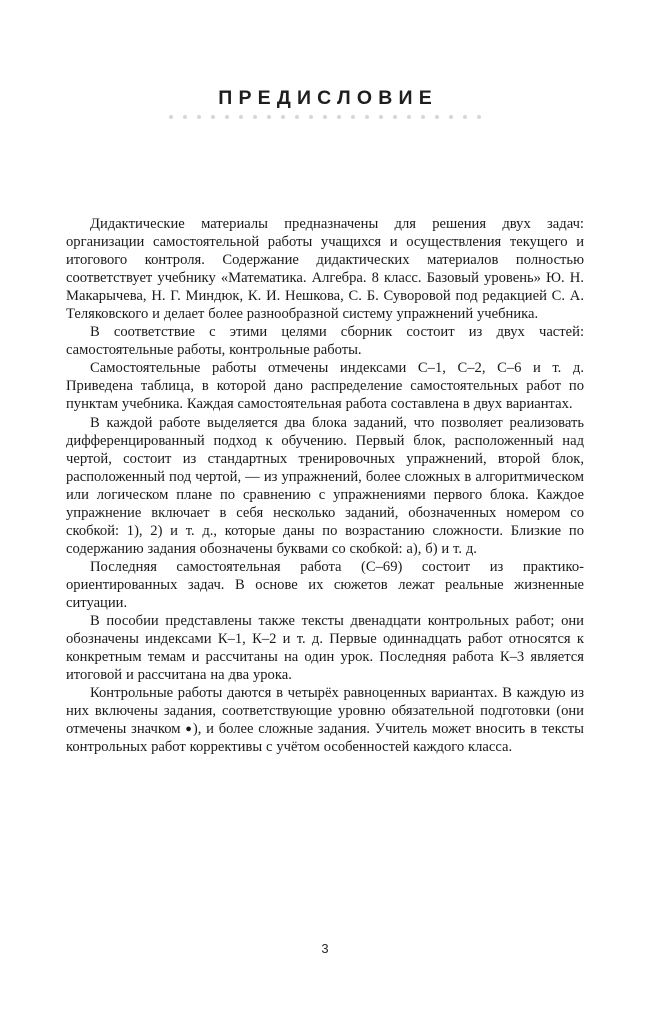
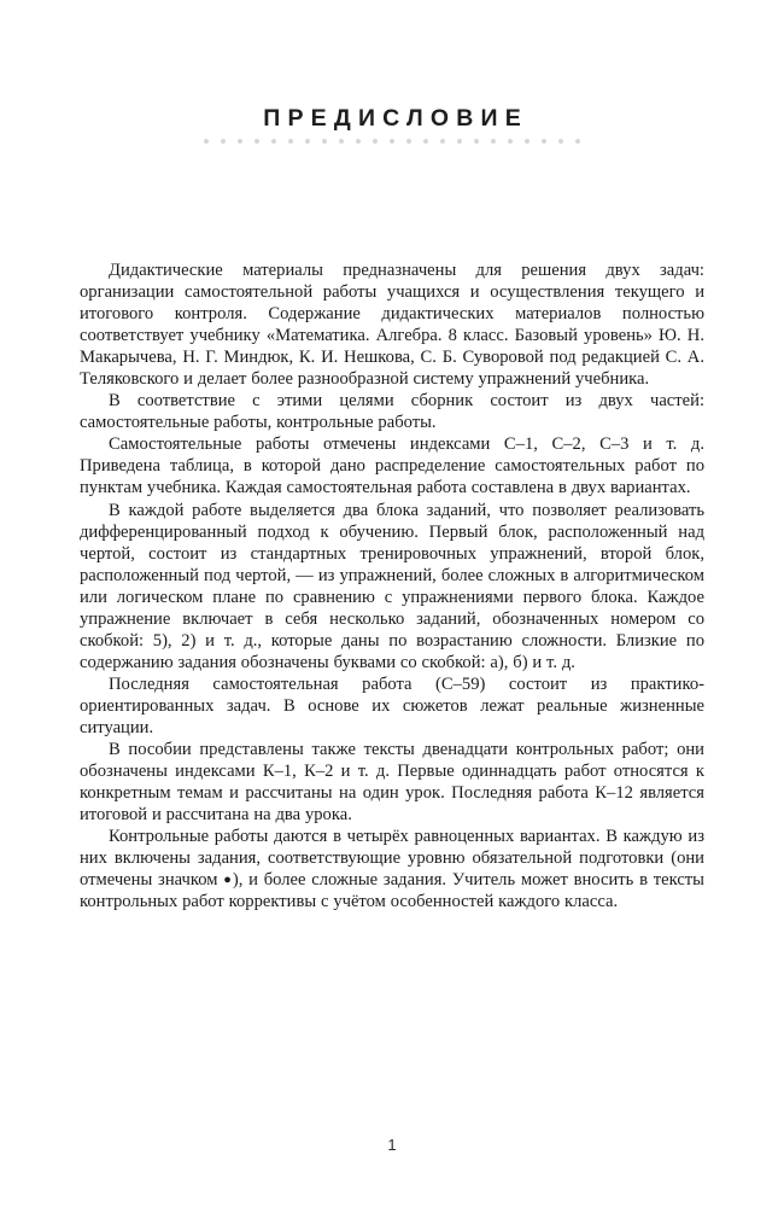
  ПРЕДИСЛОВИЕ
  Дидактические материалы предназначены для решения двух задач: организации самостоятельной работы учащихся и осуществления текущего и итогового контроля. Содержание дидактических материалов полностью соответствует учебнику «Математика. Алгебра. 8 класс. Базовый уровень» Ю. Н. Макарычева, Н. Г. Миндюк, К. И. Нешкова, С. Б. Суворовой под редакцией С. А. Теляковского и делает более разнообразной систему упражнений учебника.
  В соответствие с этими целями сборник состоит из двух частей: самостоятельные работы, контрольные работы.
- Самостоятельные работы отмечены индексами С–1, С–2, С–6 и т. д. Приведена таблица, в которой дано распределение самостоятельных работ по пунктам учебника. Каждая самостоятельная работа составлена в двух вариантах.
+ Самостоятельные работы отмечены индексами С–1, С–2, С–3 и т. д. Приведена таблица, в которой дано распределение самостоятельных работ по пунктам учебника. Каждая самостоятельная работа составлена в двух вариантах.
- В каждой работе выделяется два блока заданий, что позволяет реализовать дифференцированный подход к обучению. Первый блок, расположенный над чертой, состоит из стандартных тренировочных упражнений, второй блок, расположенный под чертой, — из упражнений, более сложных в алгоритмическом или логическом плане по сравнению с упражнениями первого блока. Каждое упражнение включает в себя несколько заданий, обозначенных номером со скобкой: 1), 2) и т. д., которые даны по возрастанию сложности. Близкие по содержанию задания обозначены буквами со скобкой: а), б) и т. д.
+ В каждой работе выделяется два блока заданий, что позволяет реализовать дифференцированный подход к обучению. Первый блок, расположенный над чертой, состоит из стандартных тренировочных упражнений, второй блок, расположенный под чертой, — из упражнений, более сложных в алгоритмическом или логическом плане по сравнению с упражнениями первого блока. Каждое упражнение включает в себя несколько заданий, обозначенных номером со скобкой: 5), 2) и т. д., которые даны по возрастанию сложности. Близкие по содержанию задания обозначены буквами со скобкой: а), б) и т. д.
- Последняя самостоятельная работа (С–69) состоит из практико-ориентированных задач. В основе их сюжетов лежат реальные жизненные ситуации.
+ Последняя самостоятельная работа (С–59) состоит из практико-ориентированных задач. В основе их сюжетов лежат реальные жизненные ситуации.
- В пособии представлены также тексты двенадцати контрольных работ; они обозначены индексами К–1, К–2 и т. д. Первые одиннадцать работ относятся к конкретным темам и рассчитаны на один урок. Последняя работа К–3 является итоговой и рассчитана на два урока.
+ В пособии представлены также тексты двенадцати контрольных работ; они обозначены индексами К–1, К–2 и т. д. Первые одиннадцать работ относятся к конкретным темам и рассчитаны на один урок. Последняя работа К–12 является итоговой и рассчитана на два урока.
  Контрольные работы даются в четырёх равноценных вариантах. В каждую из них включены задания, соответствующие уровню обязательной подготовки (они отмечены значком ●), и более сложные задания. Учитель может вносить в тексты контрольных работ коррективы с учётом особенностей каждого класса.
- 3
+ 1
